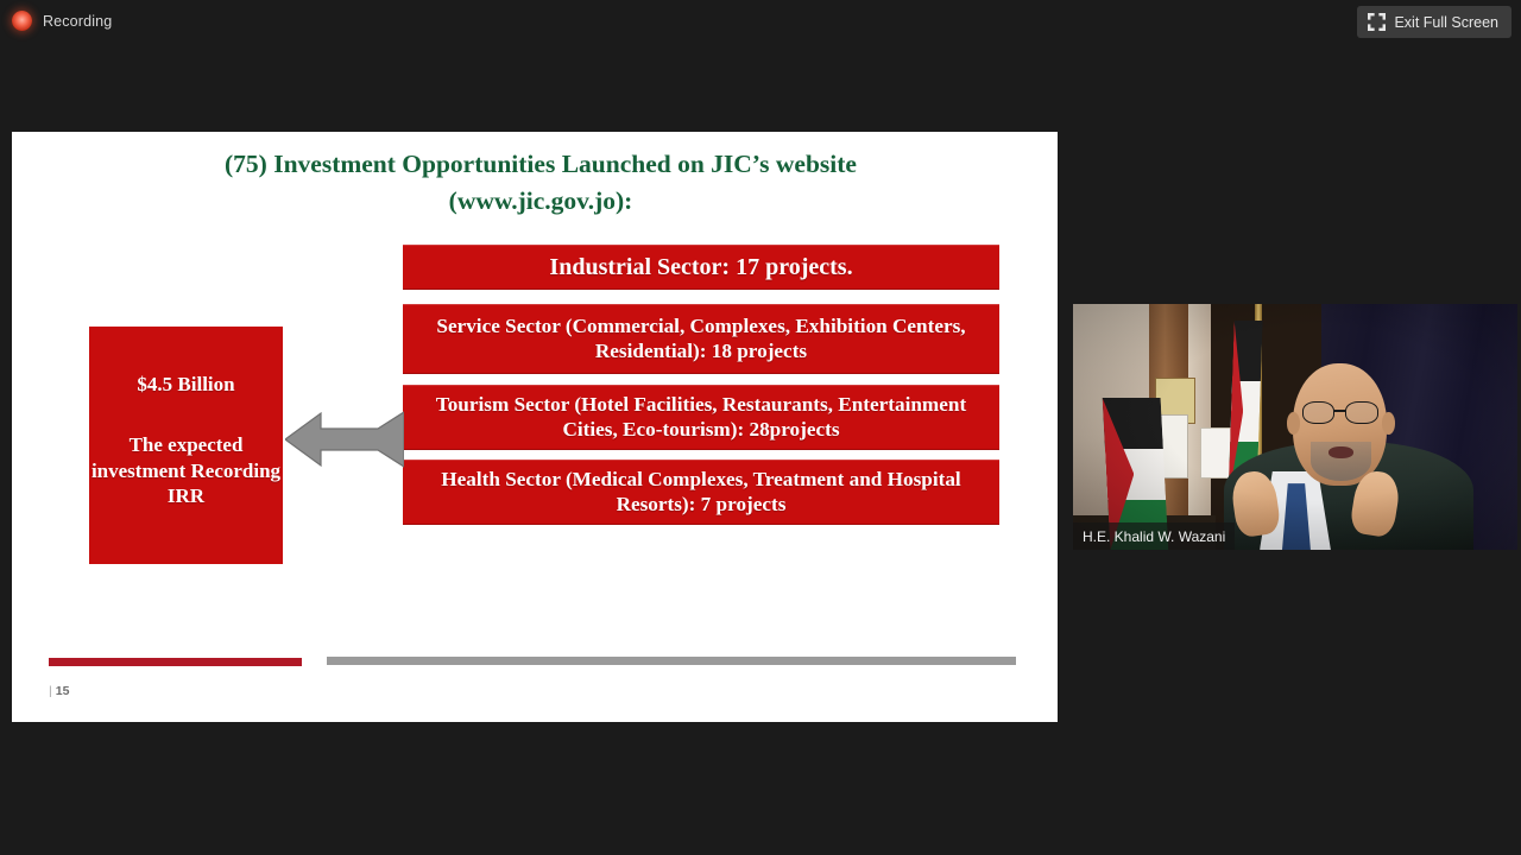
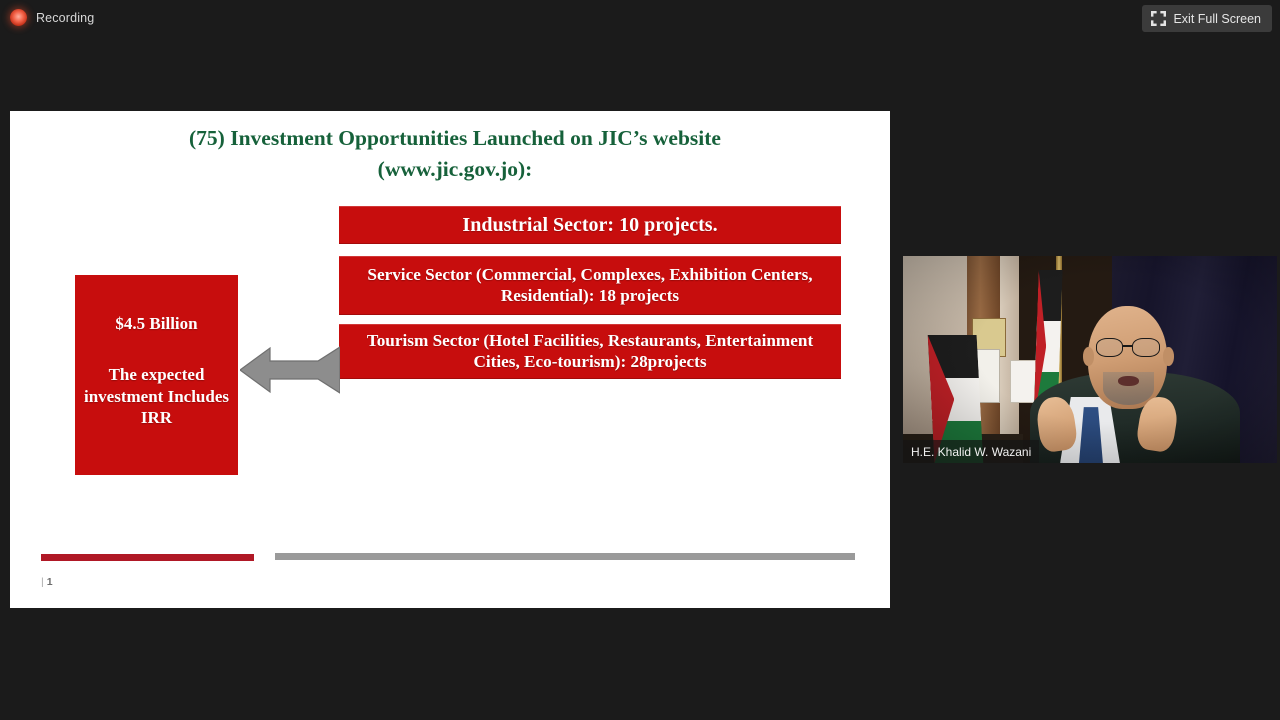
  Recording
  Exit Full Screen
  (75) Investment Opportunities Launched on JIC’s website (www.jic.gov.jo):
- Industrial Sector: 17 projects.
+ Industrial Sector: 10 projects.
  Service Sector (Commercial, Complexes, Exhibition Centers, Residential): 18 projects
  Tourism Sector (Hotel Facilities, Restaurants, Entertainment Cities, Eco-tourism): 28projects
- Health Sector (Medical Complexes, Treatment and Hospital Resorts): 7 projects
  $4.5 Billion
- The expected investment Recording IRR
+ The expected investment Includes IRR
- | 15
+ | 1
  H.E. Khalid W. Wazani
